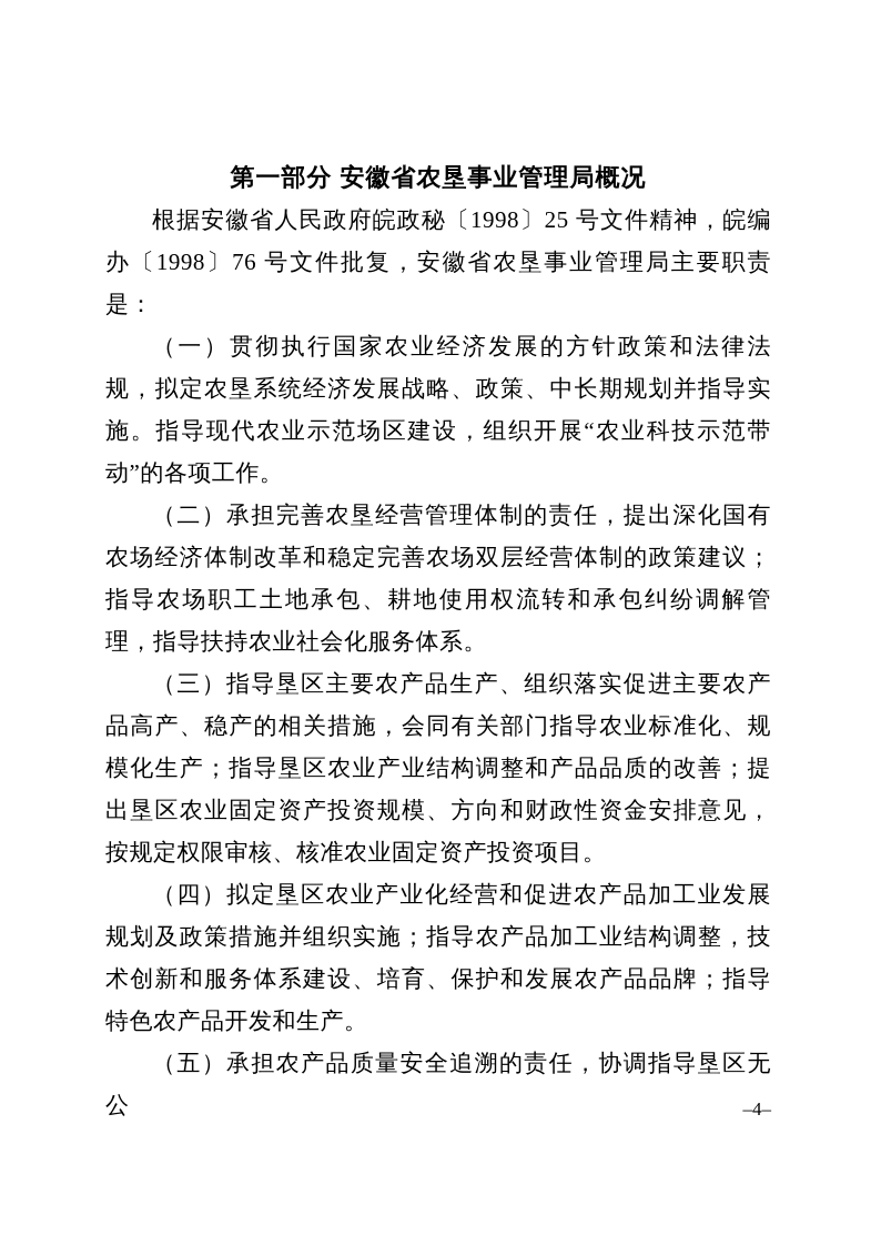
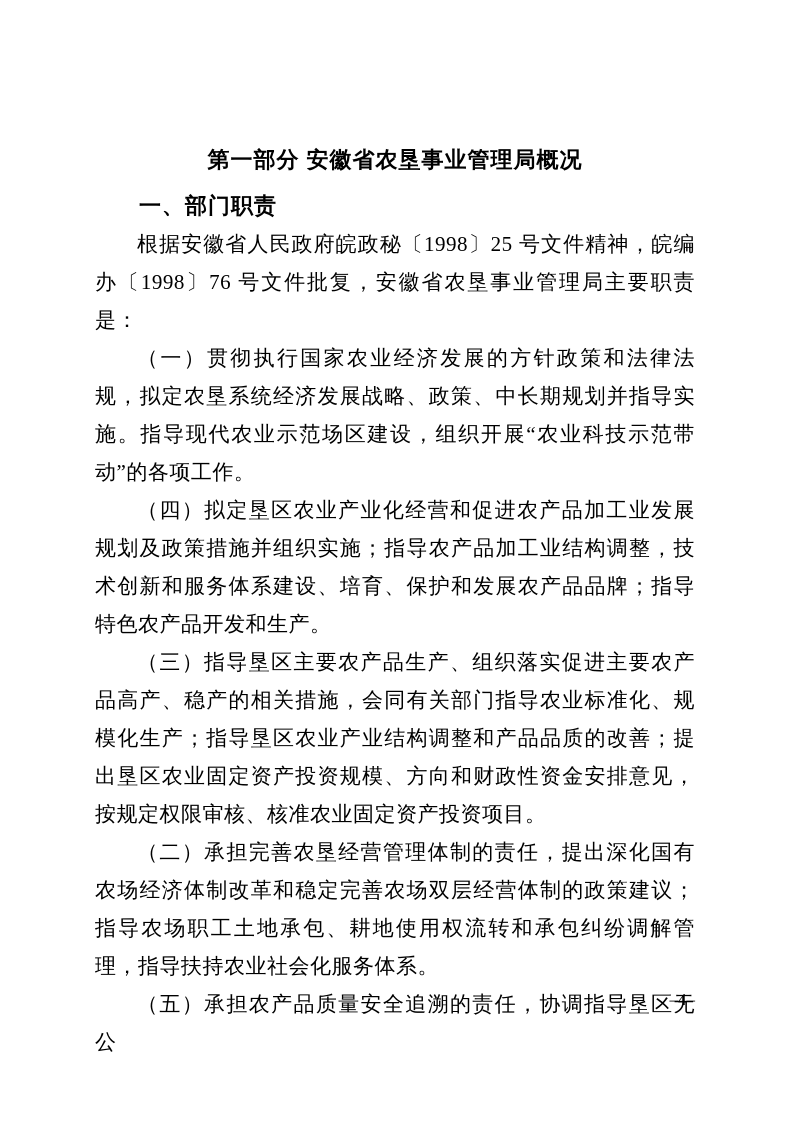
  第一部分 安徽省农垦事业管理局概况
+ 一、部门职责
  根据安徽省人民政府皖政秘〔1998〕25 号文件精神，皖编办〔1998〕76 号文件批复，安徽省农垦事业管理局主要职责是：
  （一）贯彻执行国家农业经济发展的方针政策和法律法规，拟定农垦系统经济发展战略、政策、中长期规划并指导实施。指导现代农业示范场区建设，组织开展“农业科技示范带动”的各项工作。
- （二）承担完善农垦经营管理体制的责任，提出深化国有农场经济体制改革和稳定完善农场双层经营体制的政策建议；指导农场职工土地承包、耕地使用权流转和承包纠纷调解管理，指导扶持农业社会化服务体系。
+ （四）拟定垦区农业产业化经营和促进农产品加工业发展规划及政策措施并组织实施；指导农产品加工业结构调整，技术创新和服务体系建设、培育、保护和发展农产品品牌；指导特色农产品开发和生产。
  （三）指导垦区主要农产品生产、组织落实促进主要农产品高产、稳产的相关措施，会同有关部门指导农业标准化、规模化生产；指导垦区农业产业结构调整和产品品质的改善；提出垦区农业固定资产投资规模、方向和财政性资金安排意见，按规定权限审核、核准农业固定资产投资项目。
- （四）拟定垦区农业产业化经营和促进农产品加工业发展规划及政策措施并组织实施；指导农产品加工业结构调整，技术创新和服务体系建设、培育、保护和发展农产品品牌；指导特色农产品开发和生产。
+ （二）承担完善农垦经营管理体制的责任，提出深化国有农场经济体制改革和稳定完善农场双层经营体制的政策建议；指导农场职工土地承包、耕地使用权流转和承包纠纷调解管理，指导扶持农业社会化服务体系。
  （五）承担农产品质量安全追溯的责任，协调指导垦区无公
  –4–
